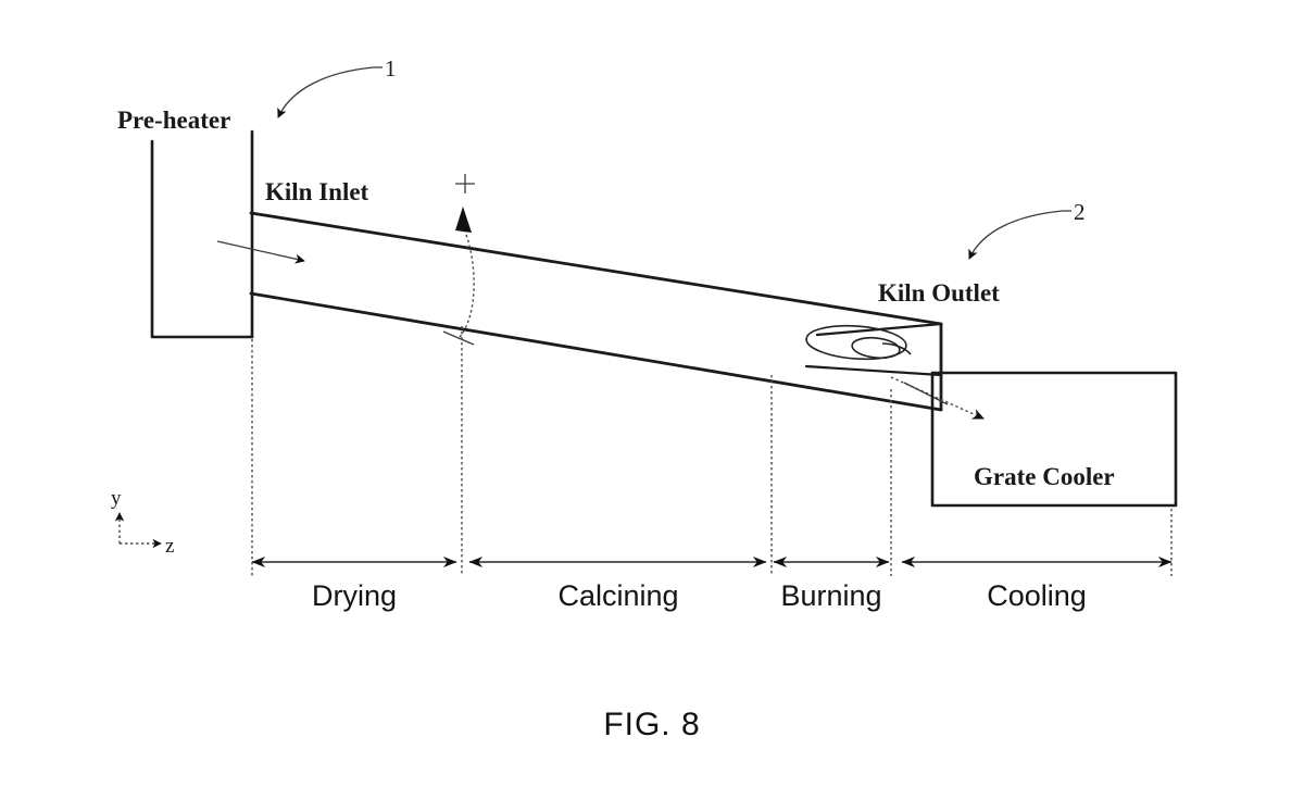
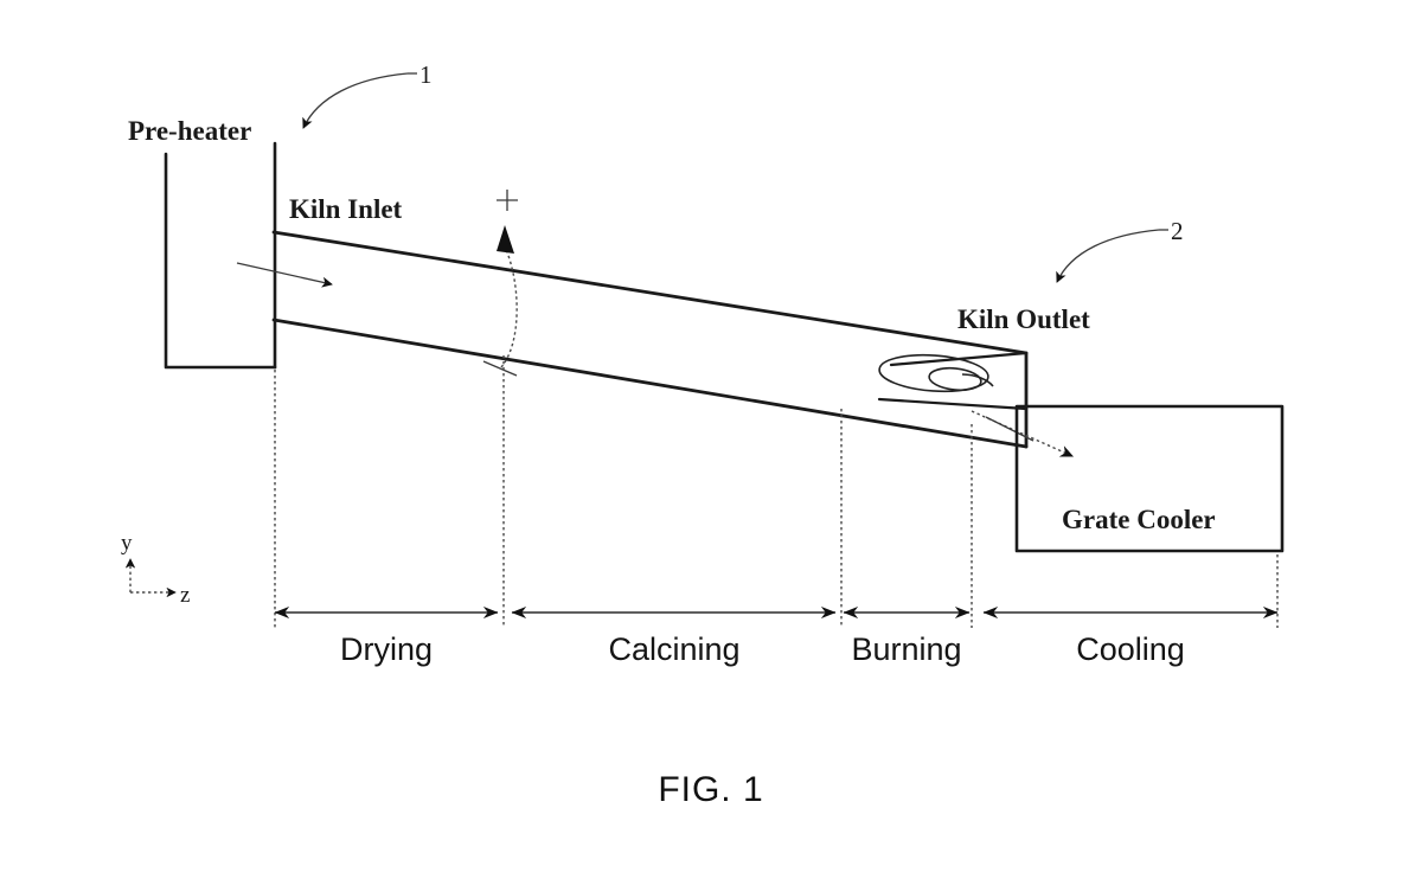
  1
  2
  Pre-heater
  Kiln Inlet
  Kiln Outlet
  Grate Cooler
  y
  z
  Drying
  Calcining
  Burning
  Cooling
- FIG. 8
+ FIG. 1
